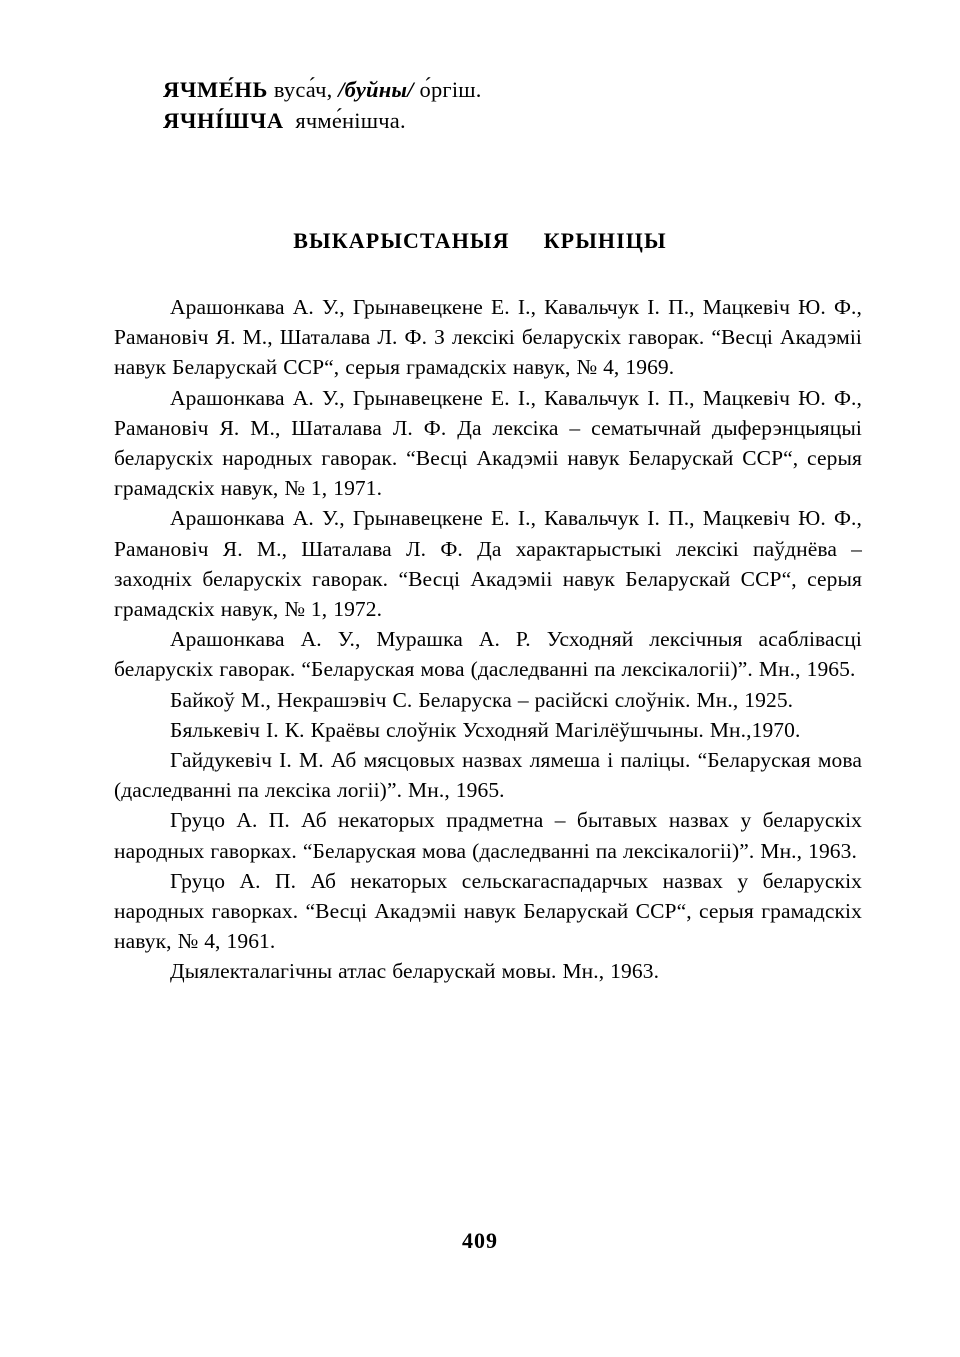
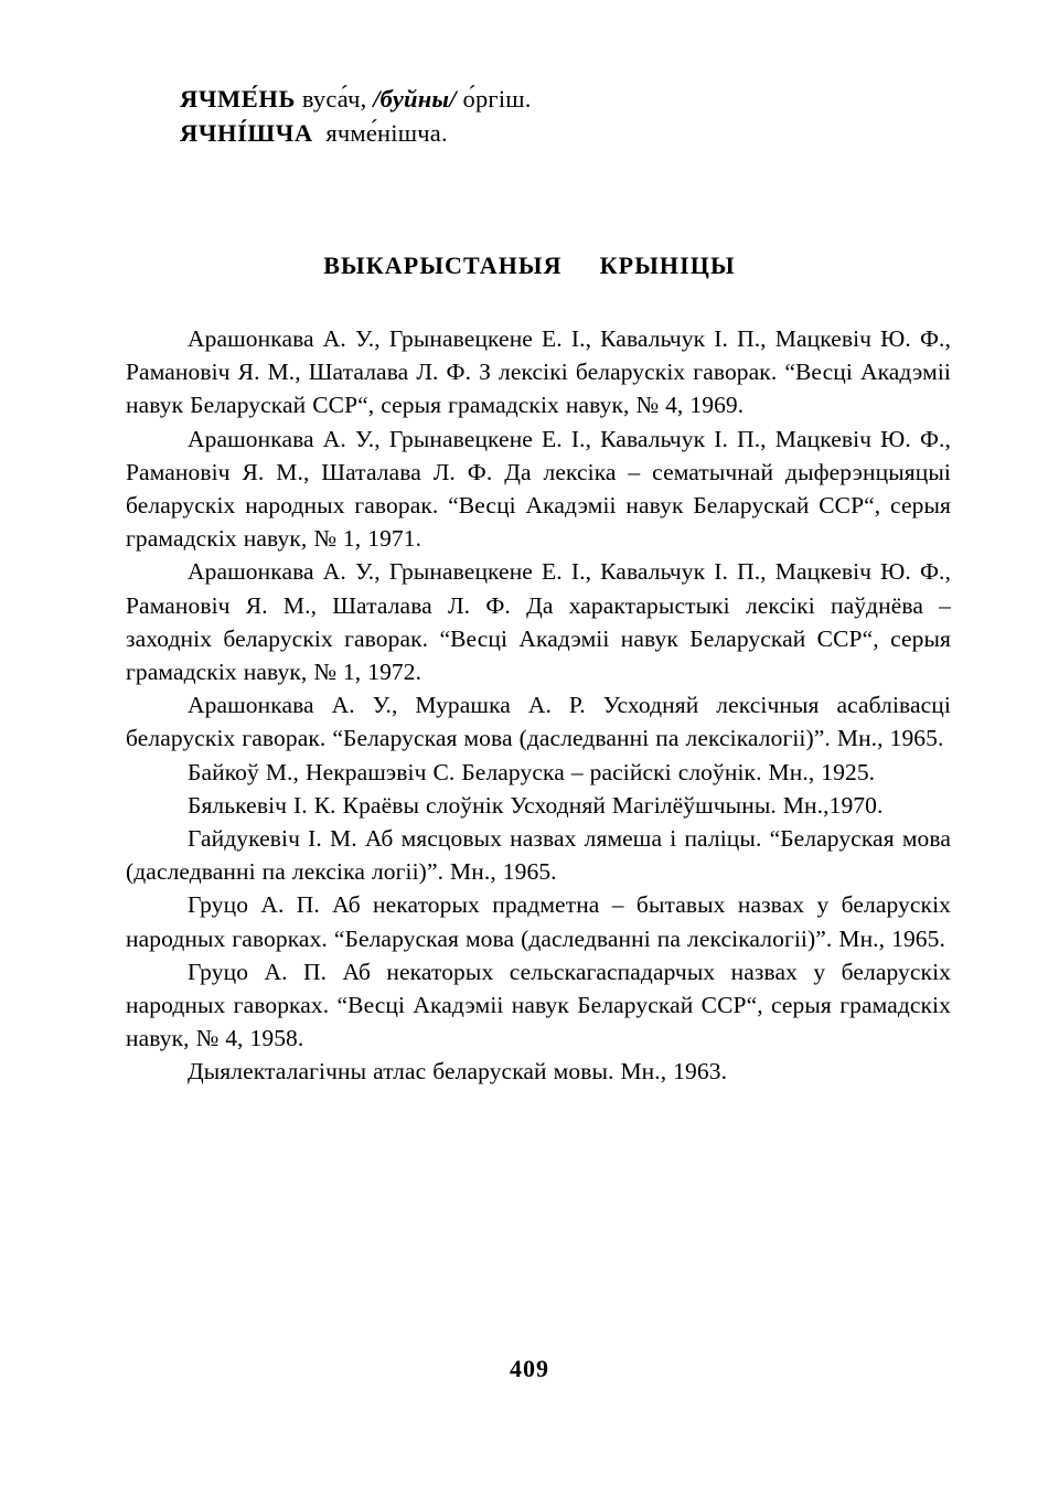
  ЯЧМЕ́НЬ вуса́ч, /буйны/ о́ргіш.
  ЯЧНІ́ШЧА ячме́нішча.
  ВЫКАРЫСТАНЫЯ КРЫНІЦЫ
  Арашонкава А. У., Грынавецкене Е. І., Кавальчук І. П., Мацкевіч Ю. Ф., Рамановіч Я. М., Шаталава Л. Ф. З лексікі беларускіх гаворак. “Весці Акадэміі навук Беларускай ССР“, серыя грамадскіх навук, № 4, 1969.
  Арашонкава А. У., Грынавецкене Е. І., Кавальчук І. П., Мацкевіч Ю. Ф., Рамановіч Я. М., Шаталава Л. Ф. Да лексіка – сематычнай дыферэнцыяцыі беларускіх народных гаворак. “Весці Акадэміі навук Беларускай ССР“, серыя грамадскіх навук, № 1, 1971.
  Арашонкава А. У., Грынавецкене Е. І., Кавальчук І. П., Мацкевіч Ю. Ф., Рамановіч Я. М., Шаталава Л. Ф. Да характарыстыкі лексікі паўднёва – заходніх беларускіх гаворак. “Весці Акадэміі навук Беларускай ССР“, серыя грамадскіх навук, № 1, 1972.
  Арашонкава А. У., Мурашка А. Р. Усходняй лексічныя асаблівасці беларускіх гаворак. “Беларуская мова (даследванні па лексікалогіі)”. Мн., 1965.
  Байкоў М., Некрашэвіч С. Беларуска – расійскі слоўнік. Мн., 1925.
  Бялькевіч І. К. Краёвы слоўнік Усходняй Магілёўшчыны. Мн.,1970.
  Гайдукевіч І. М. Аб мясцовых назвах лямеша і паліцы. “Беларуская мова (даследванні па лексіка логіі)”. Мн., 1965.
- Груцо А. П. Аб некаторых прадметна – бытавых назвах у беларускіх народных гаворках. “Беларуская мова (даследванні па лексікалогіі)”. Мн., 1963.
+ Груцо А. П. Аб некаторых прадметна – бытавых назвах у беларускіх народных гаворках. “Беларуская мова (даследванні па лексікалогіі)”. Мн., 1965.
- Груцо А. П. Аб некаторых сельскагаспадарчых назвах у беларускіх народных гаворках. “Весці Акадэміі навук Беларускай ССР“, серыя грамадскіх навук, № 4, 1961.
+ Груцо А. П. Аб некаторых сельскагаспадарчых назвах у беларускіх народных гаворках. “Весці Акадэміі навук Беларускай ССР“, серыя грамадскіх навук, № 4, 1958.
  Дыялекталагічны атлас беларускай мовы. Мн., 1963.
  409
